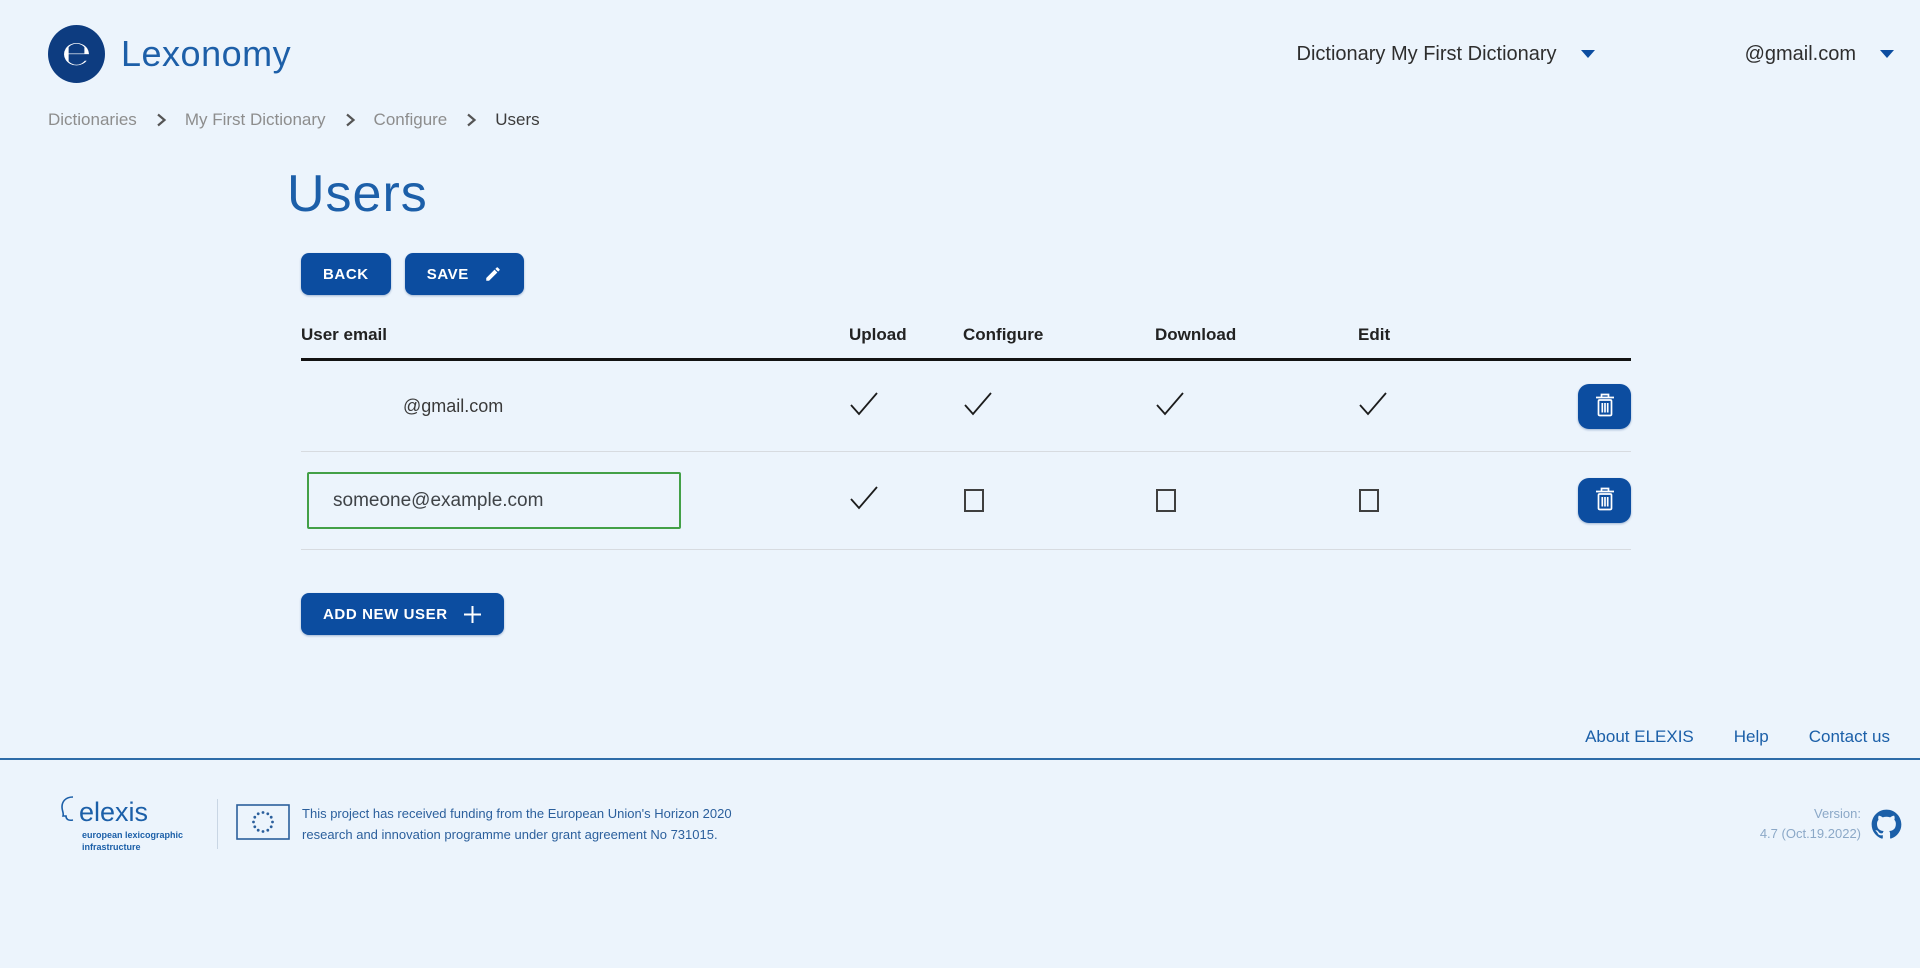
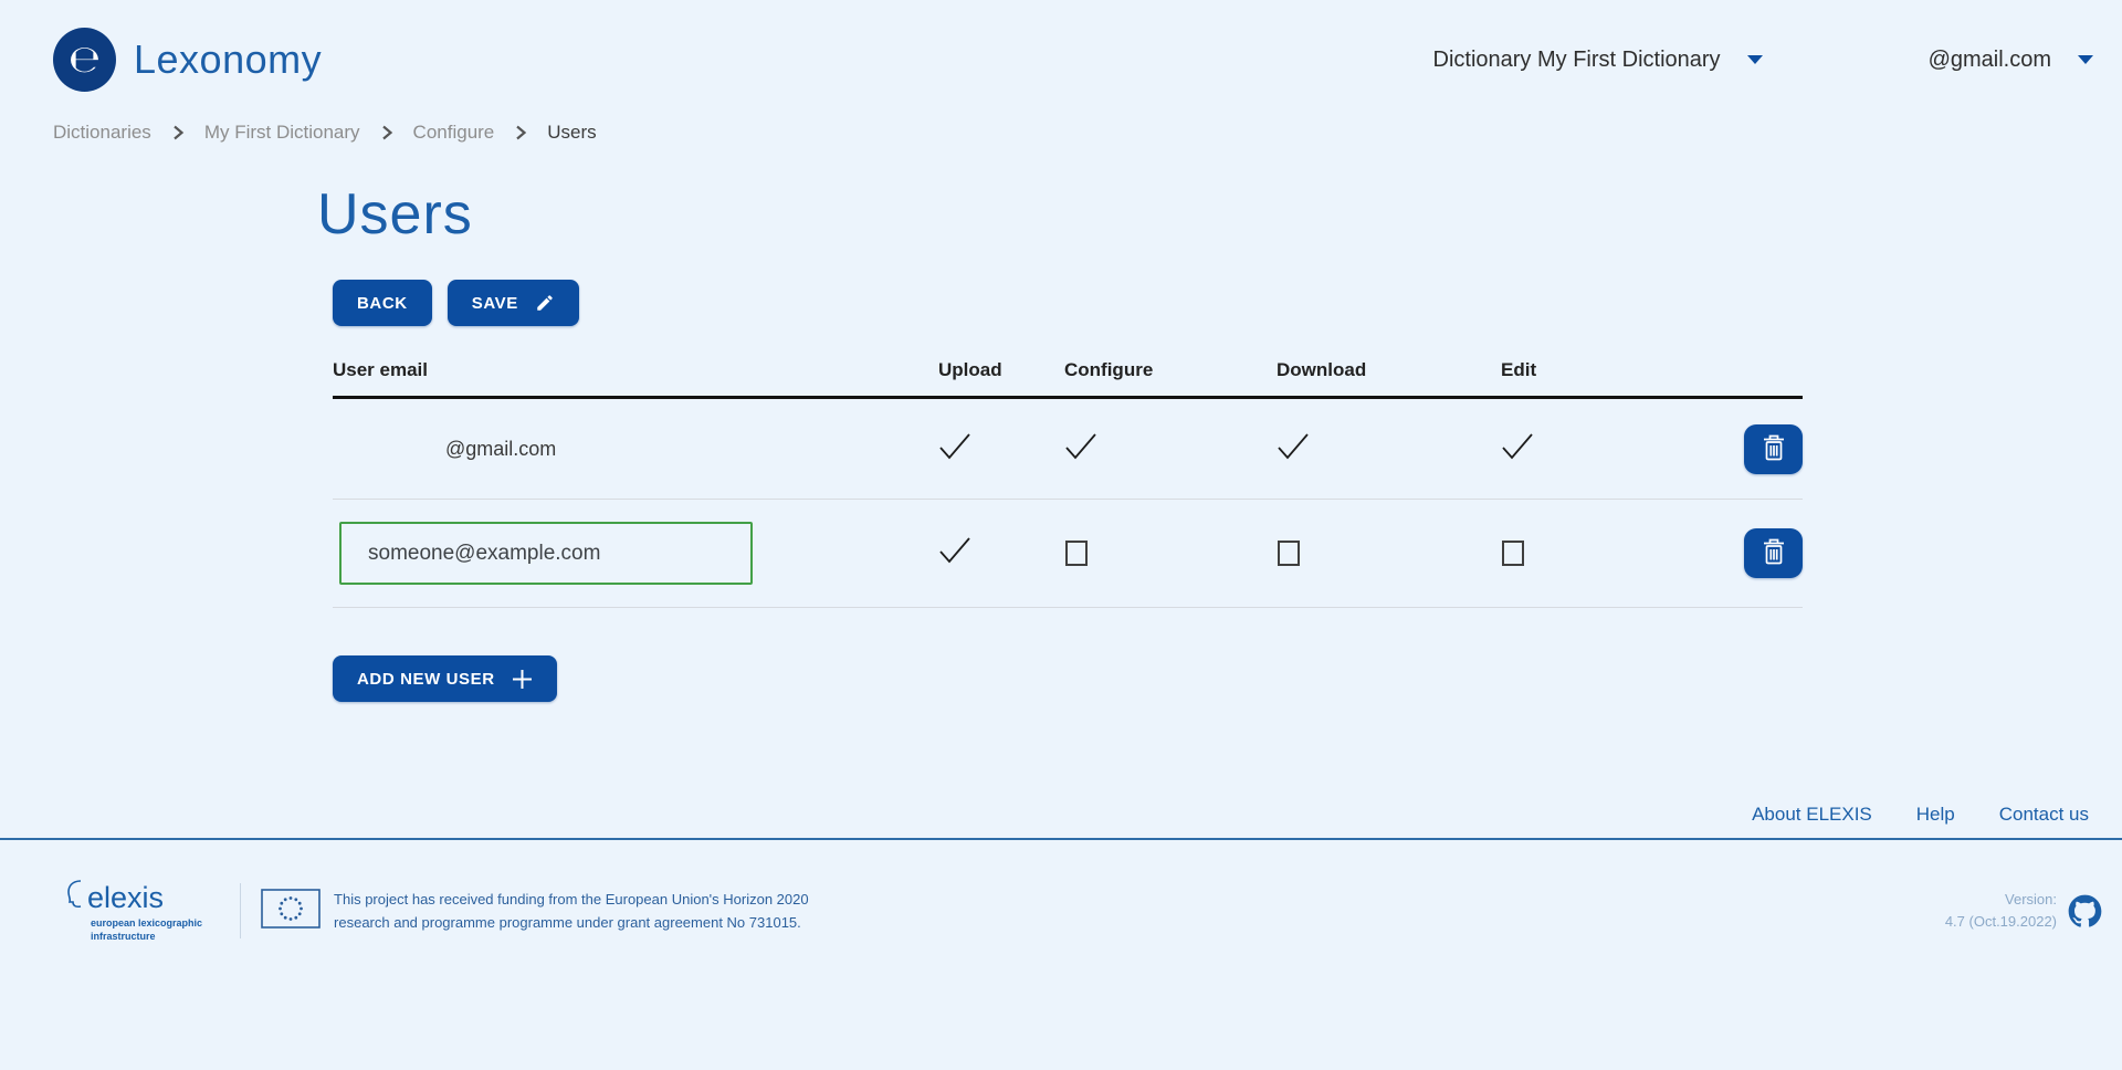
  ℮
  Lexonomy
  Dictionary My First Dictionary
  @gmail.com
  Dictionaries
  My First Dictionary
  Configure
  Users
  Users
  BACK
  SAVE
  User email
  Upload
  Configure
  Download
  Edit
  @gmail.com
  someone@example.com
  ADD NEW USER
  About ELEXIS
  Help
  Contact us
  elexis
  european lexicographic
  infrastructure
  This project has received funding from the European Union's Horizon 2020
- research and innovation programme under grant agreement No 731015.
+ research and programme programme under grant agreement No 731015.
  Version:
  4.7 (Oct.19.2022)
